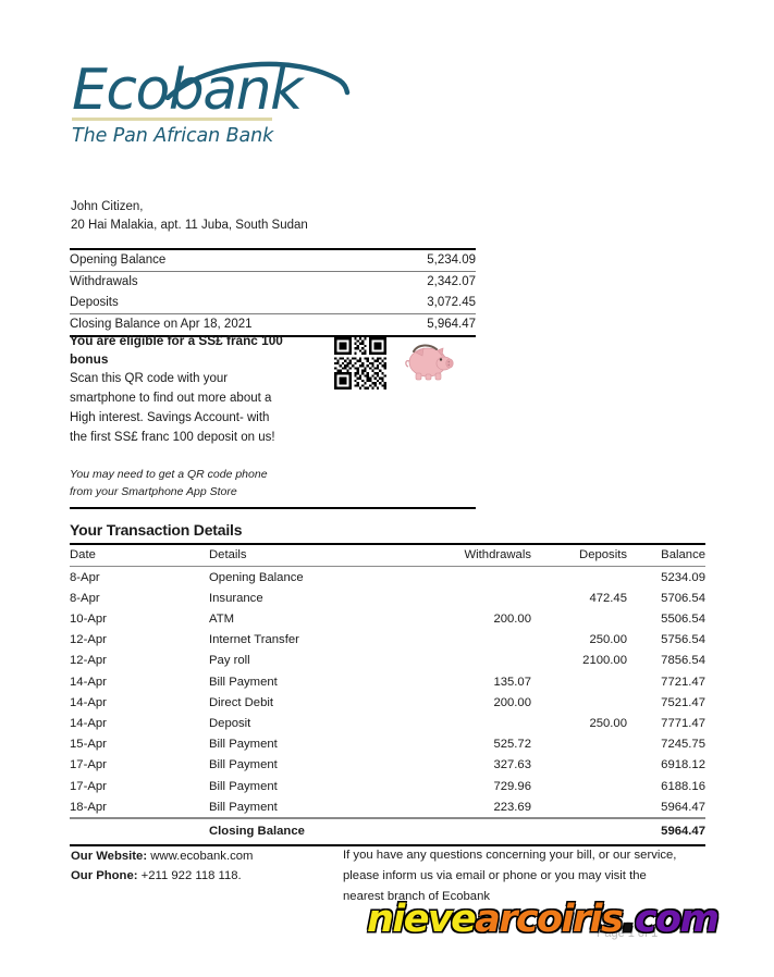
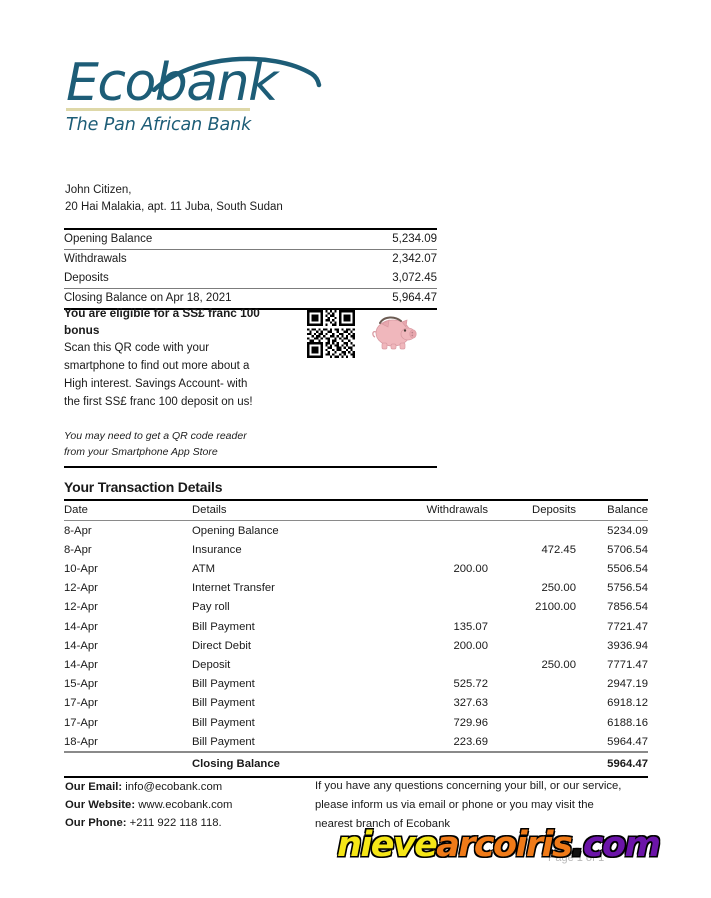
  Ecobank
  The Pan African Bank
  John Citizen,
  20 Hai Malakia, apt. 11 Juba, South Sudan
  Opening Balance	5,234.09
  Withdrawals	2,342.07
  Deposits	3,072.45
  Closing Balance on Apr 18, 2021	5,964.47
  You are eligible for a SS£ franc 100 bonus
  Scan this QR code with your
  smartphone to find out more about a
  High interest. Savings Account- with
  the first SS£ franc 100 deposit on us!
- You may need to get a QR code phone
+ You may need to get a QR code reader
  from your Smartphone App Store
  Your Transaction Details
  Date	Details	Withdrawals	Deposits	Balance
  8-Apr	Opening Balance			5234.09
  8-Apr	Insurance		472.45	5706.54
  10-Apr	ATM	200.00		5506.54
  12-Apr	Internet Transfer		250.00	5756.54
  12-Apr	Pay roll		2100.00	7856.54
  14-Apr	Bill Payment	135.07		7721.47
- 14-Apr	Direct Debit	200.00		7521.47
+ 14-Apr	Direct Debit	200.00		3936.94
  14-Apr	Deposit		250.00	7771.47
- 15-Apr	Bill Payment	525.72		7245.75
+ 15-Apr	Bill Payment	525.72		2947.19
  17-Apr	Bill Payment	327.63		6918.12
  17-Apr	Bill Payment	729.96		6188.16
  18-Apr	Bill Payment	223.69		5964.47
  	Closing Balance			5964.47
+ Our Email: info@ecobank.com
  Our Website: www.ecobank.com
  Our Phone: +211 922 118 118.
  If you have any questions concerning your bill, or our service,
  please inform us via email or phone or you may visit the
  nearest branch of Ecobank
  Page 1 of 1
  nievearcoiris.com
